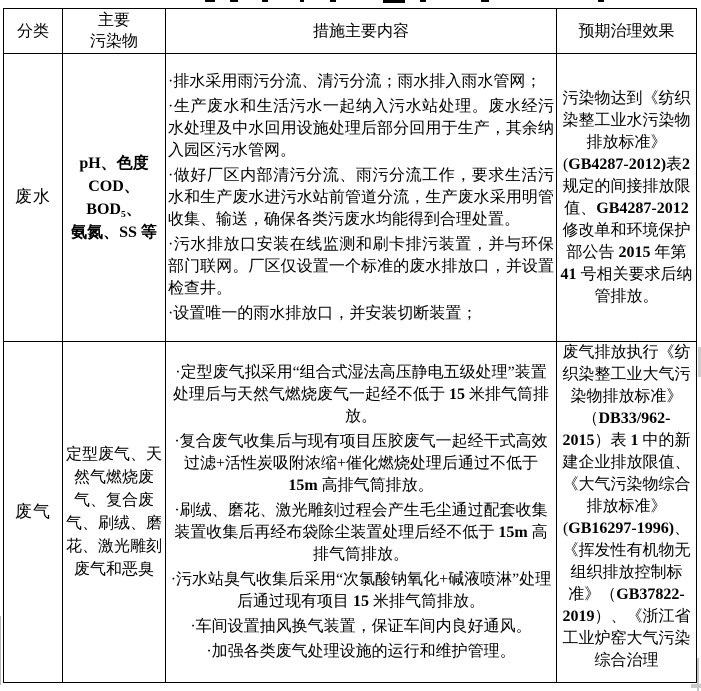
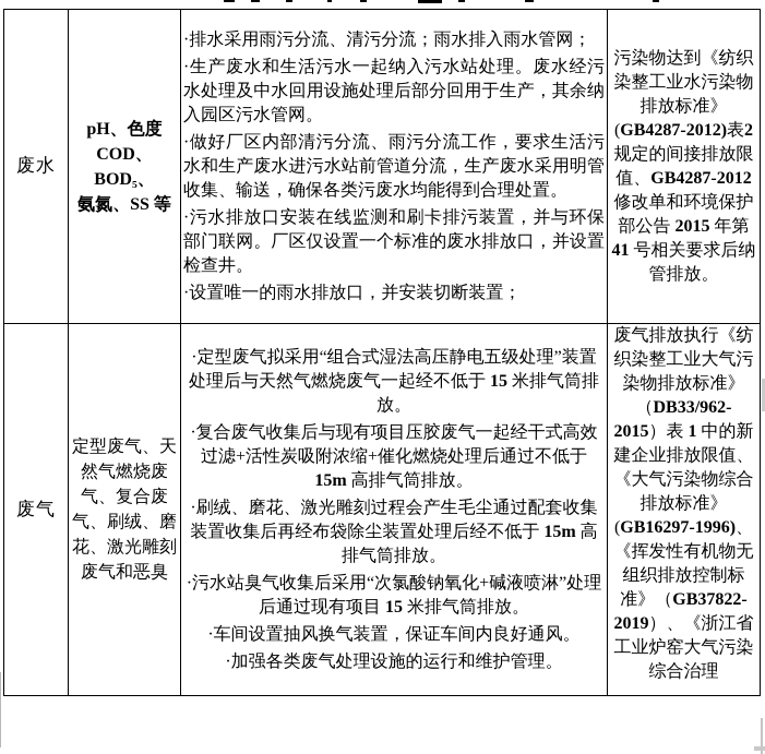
- 分类	主要污染物	措施主要内容	预期治理效果
  废水	pH、色度COD、BOD₅、氨氮、SS 等	·排水采用雨污分流、清污分流；雨水排入雨水管网； ·生产废水和生活污水一起纳入污水站处理。废水经污水处理及中水回用设施处理后部分回用于生产，其余纳入园区污水管网。 ·做好厂区内部清污分流、雨污分流工作，要求生活污水和生产废水进污水站前管道分流，生产废水采用明管收集、输送，确保各类污废水均能得到合理处置。 ·污水排放口安装在线监测和刷卡排污装置，并与环保部门联网。厂区仅设置一个标准的废水排放口，并设置检查井。 ·设置唯一的雨水排放口，并安装切断装置；	污染物达到《纺织染整工业水污染物排放标准》(GB4287-2012)表2规定的间接排放限值、GB4287-2012修改单和环境保护部公告 2015 年第 41 号相关要求后纳管排放。
  废气	定型废气、天然气燃烧废气、复合废气、刷绒、磨花、激光雕刻废气和恶臭	·定型废气拟采用“组合式湿法高压静电五级处理”装置处理后与天然气燃烧废气一起经不低于 15 米排气筒排放。 ·复合废气收集后与现有项目压胶废气一起经干式高效过滤+活性炭吸附浓缩+催化燃烧处理后通过不低于 15m 高排气筒排放。 ·刷绒、磨花、激光雕刻过程会产生毛尘通过配套收集装置收集后再经布袋除尘装置处理后经不低于 15m 高排气筒排放。 ·污水站臭气收集后采用“次氯酸钠氧化+碱液喷淋”处理后通过现有项目 15 米排气筒排放。 ·车间设置抽风换气装置，保证车间内良好通风。 ·加强各类废气处理设施的运行和维护管理。	废气排放执行《纺织染整工业大气污染物排放标准》（DB33/962-2015）表 1 中的新建企业排放限值、《大气污染物综合排放标准》(GB16297-1996)、《挥发性有机物无组织排放控制标准》（GB37822-2019）、《浙江省工业炉窑大气污染综合治理
